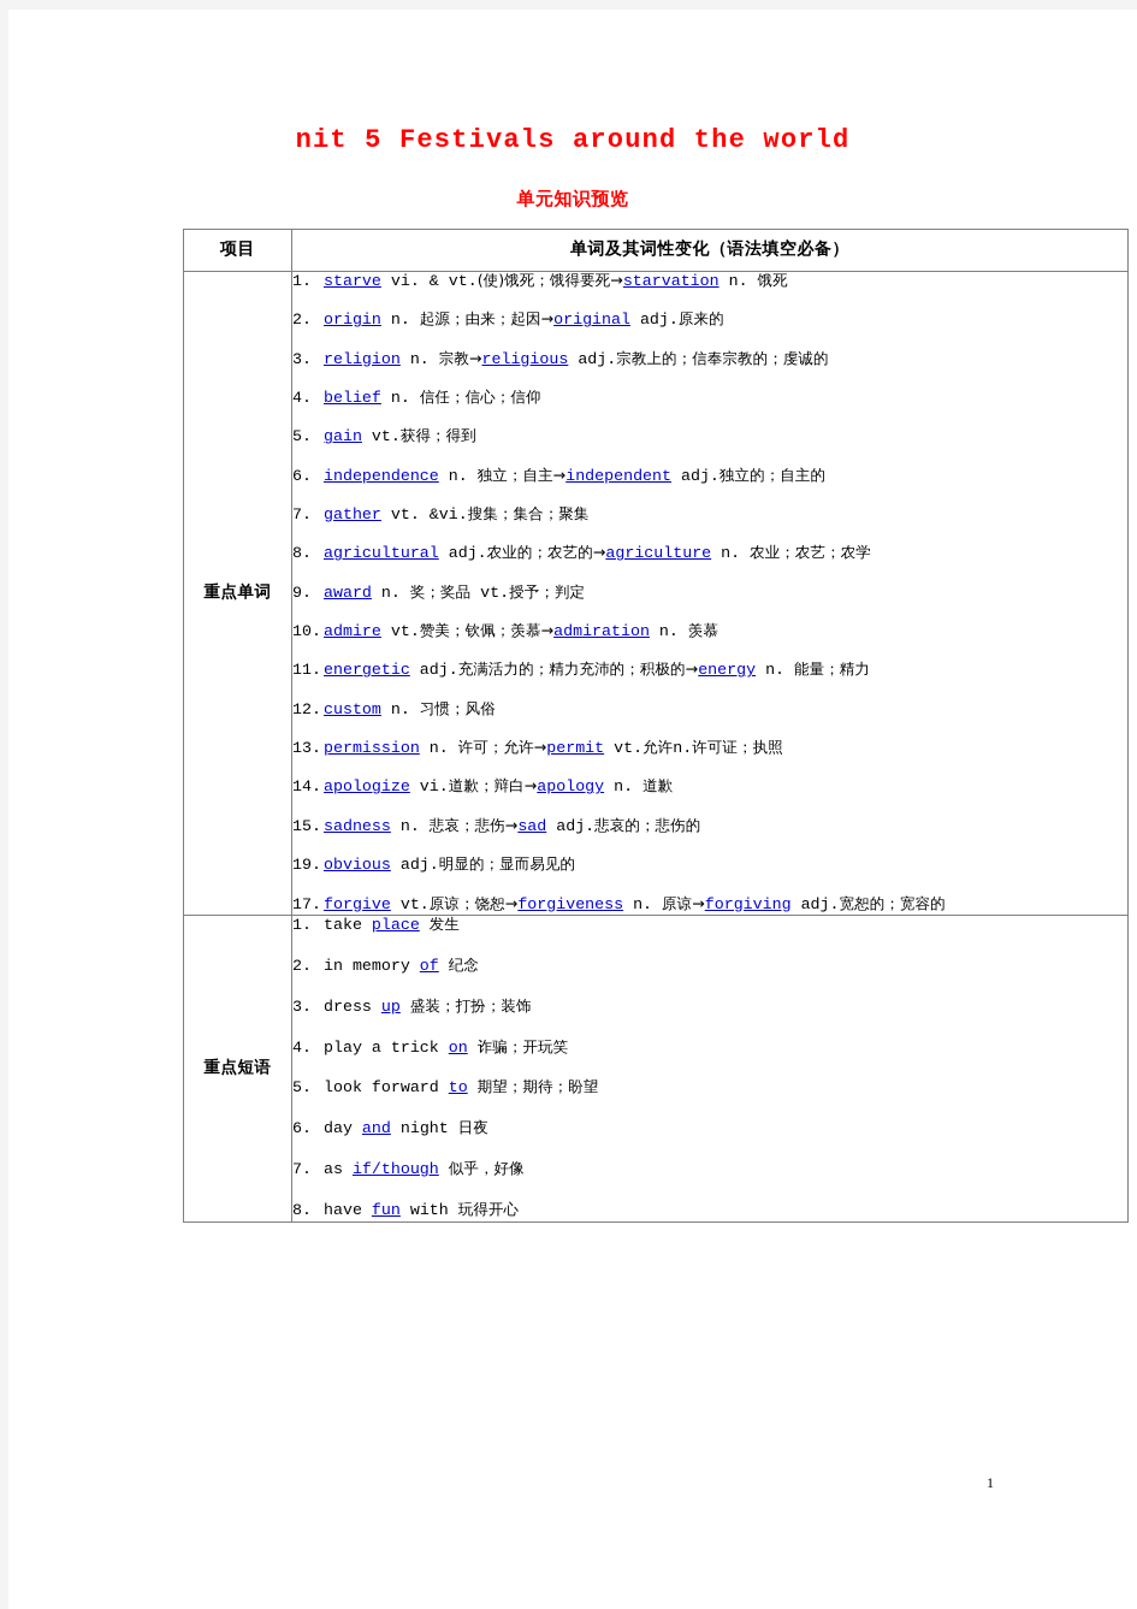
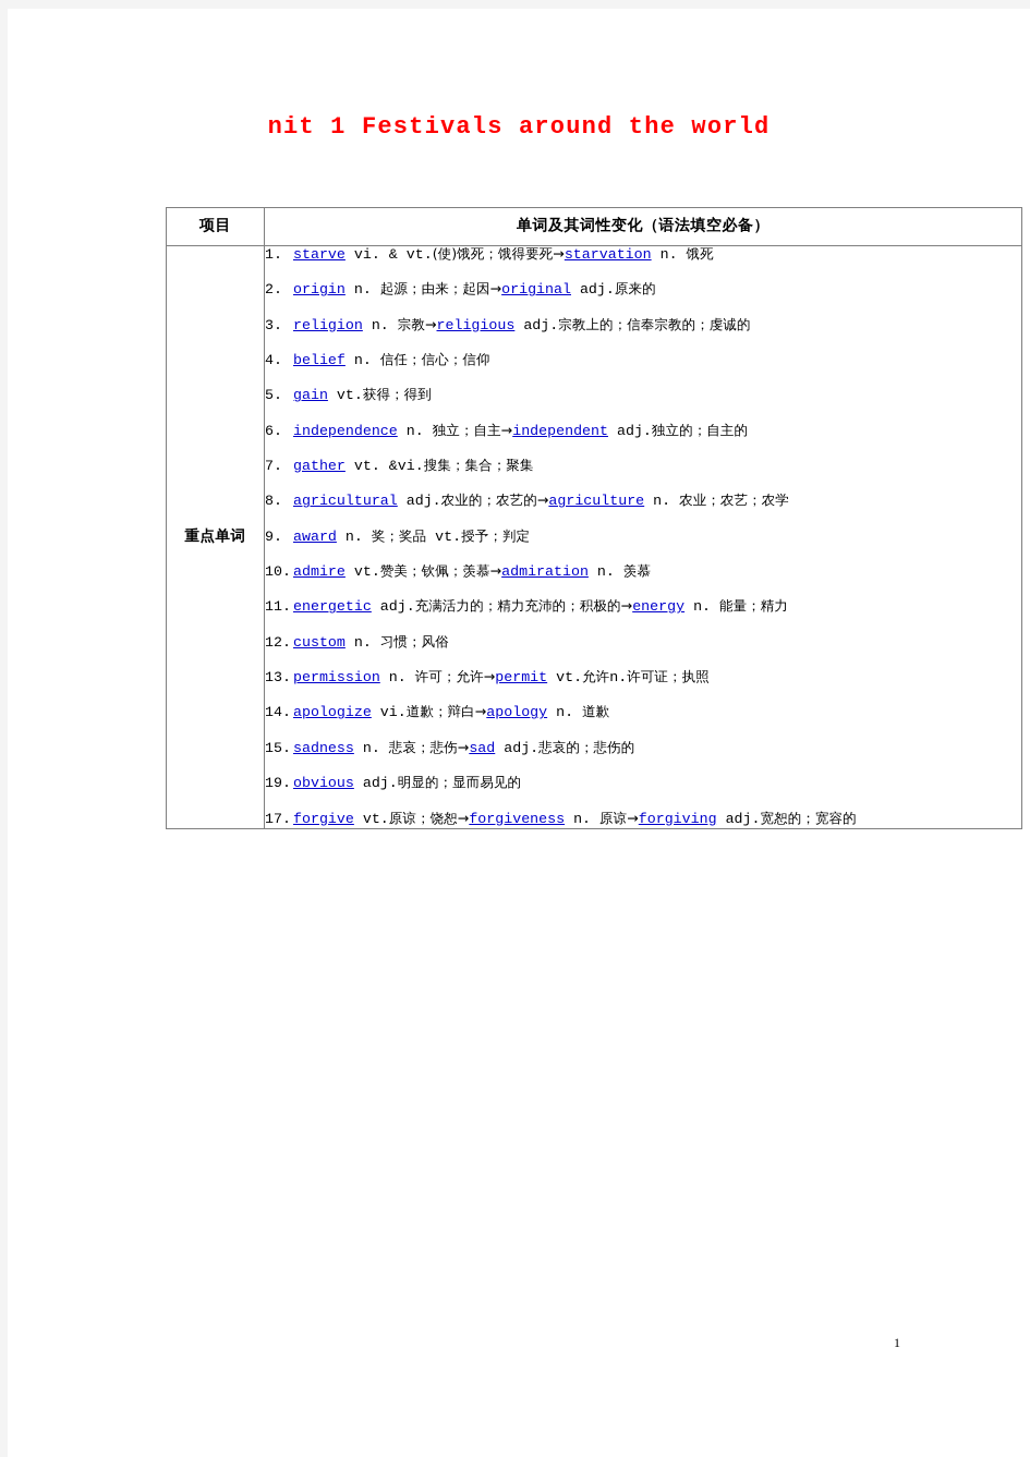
- nit 5 Festivals around the world
+ nit 1 Festivals around the world
- 单元知识预览
  项目	单词及其词性变化（语法填空必备）
  重点单词	1. starve vi. & vt.(使)饿死；饿得要死→starvation n. 饿死2. origin n. 起源；由来；起因→original adj.原来的3. religion n. 宗教→religious adj.宗教上的；信奉宗教的；虔诚的4. belief n. 信任；信心；信仰5. gain vt.获得；得到6. independence n. 独立；自主→independent adj.独立的；自主的7. gather vt. &vi.搜集；集合；聚集8. agricultural adj.农业的；农艺的→agriculture n. 农业；农艺；农学9. award n. 奖；奖品 vt.授予；判定10. admire vt.赞美；钦佩；羡慕→admiration n. 羡慕11. energetic adj.充满活力的；精力充沛的；积极的→energy n. 能量；精力12. custom n. 习惯；风俗13. permission n. 许可；允许→permit vt.允许n.许可证；执照14. apologize vi.道歉；辩白→apology n. 道歉15. sadness n. 悲哀；悲伤→sad adj.悲哀的；悲伤的19. obvious adj.明显的；显而易见的17. forgive vt.原谅；饶恕→forgiveness n. 原谅→forgiving adj.宽恕的；宽容的
- 重点短语	1. take place 发生2. in memory of 纪念3. dress up 盛装；打扮；装饰4. play a trick on 诈骗；开玩笑5. look forward to 期望；期待；盼望6. day and night 日夜7. as if/though 似乎，好像8. have fun with 玩得开心
  1
